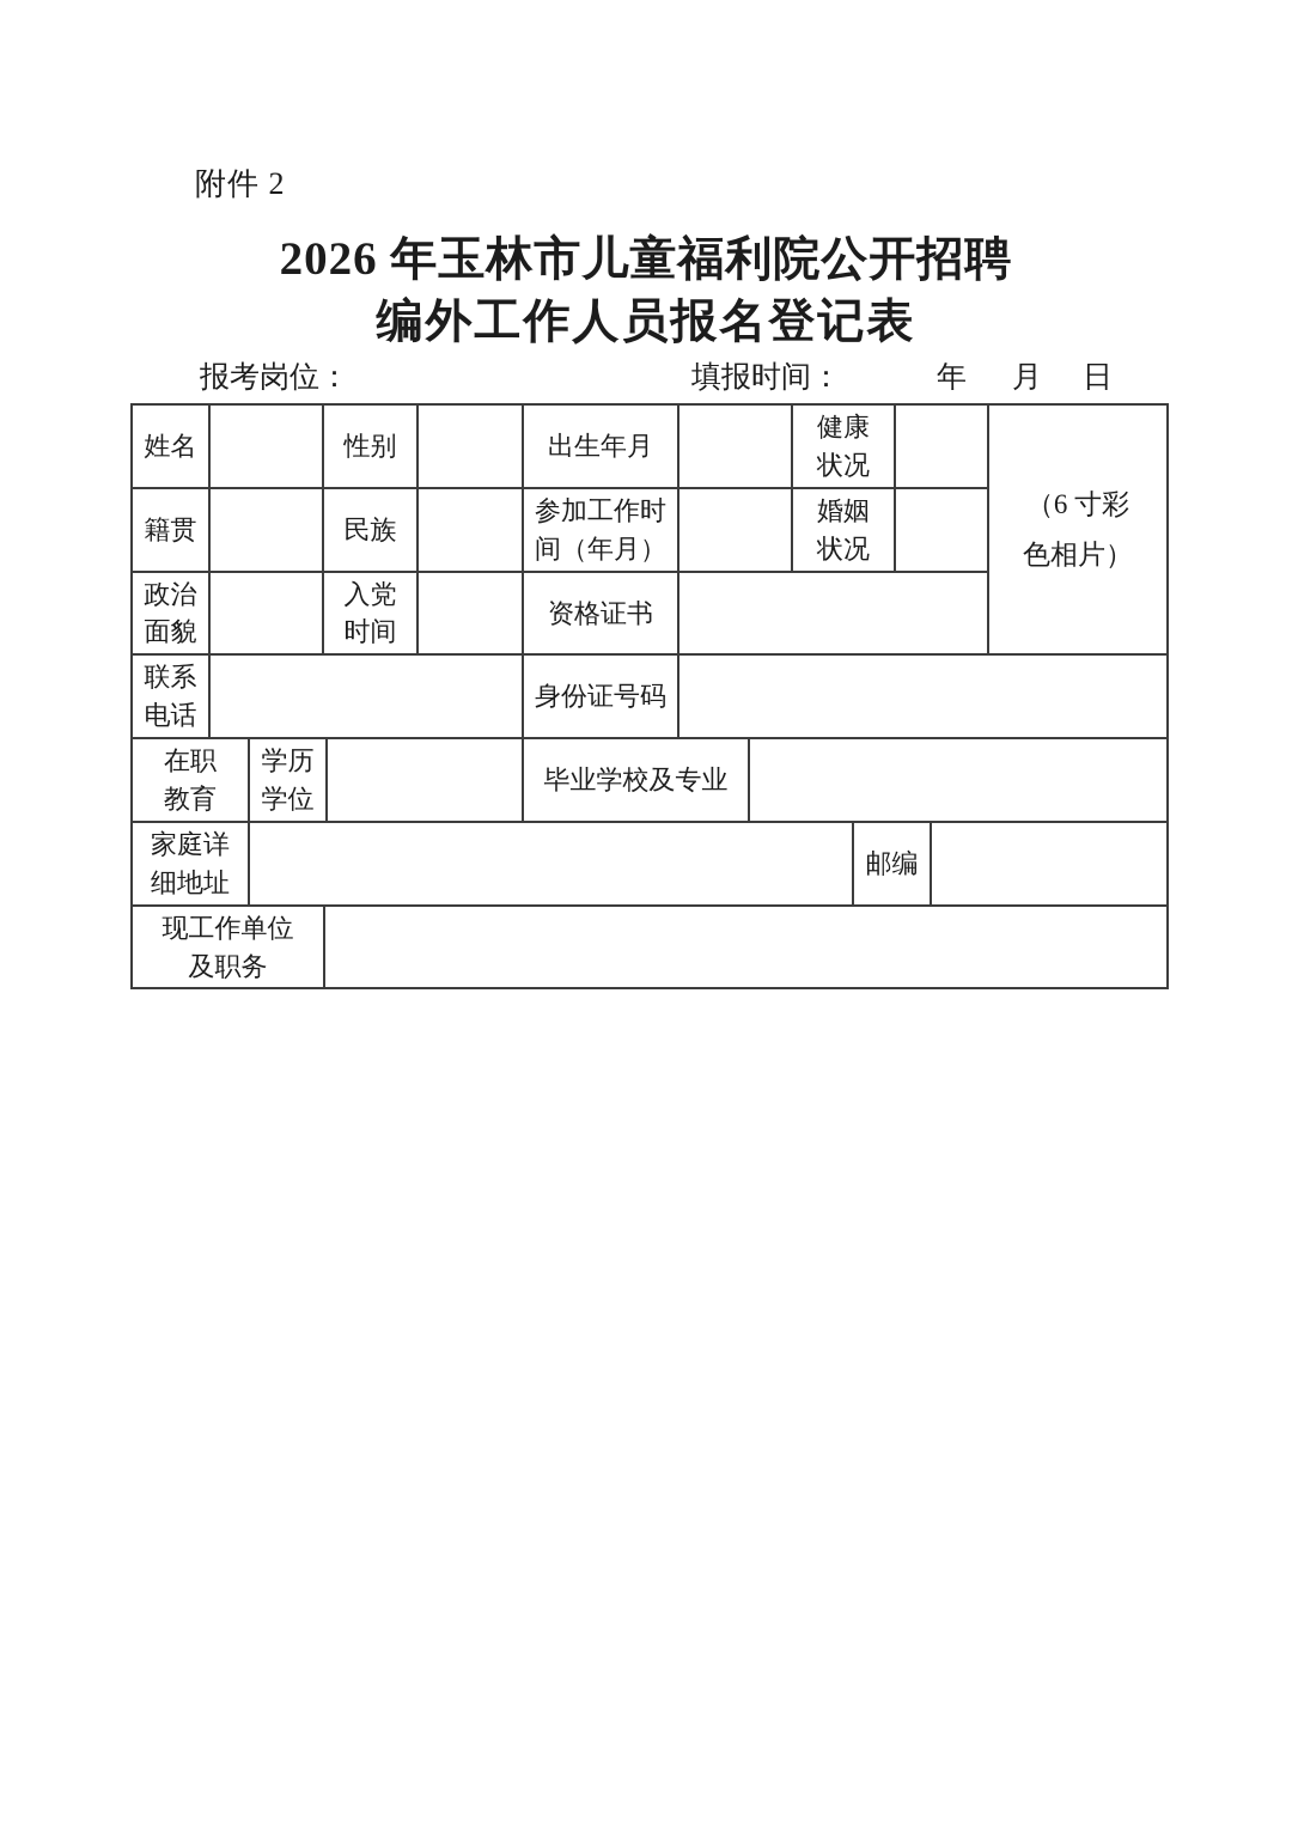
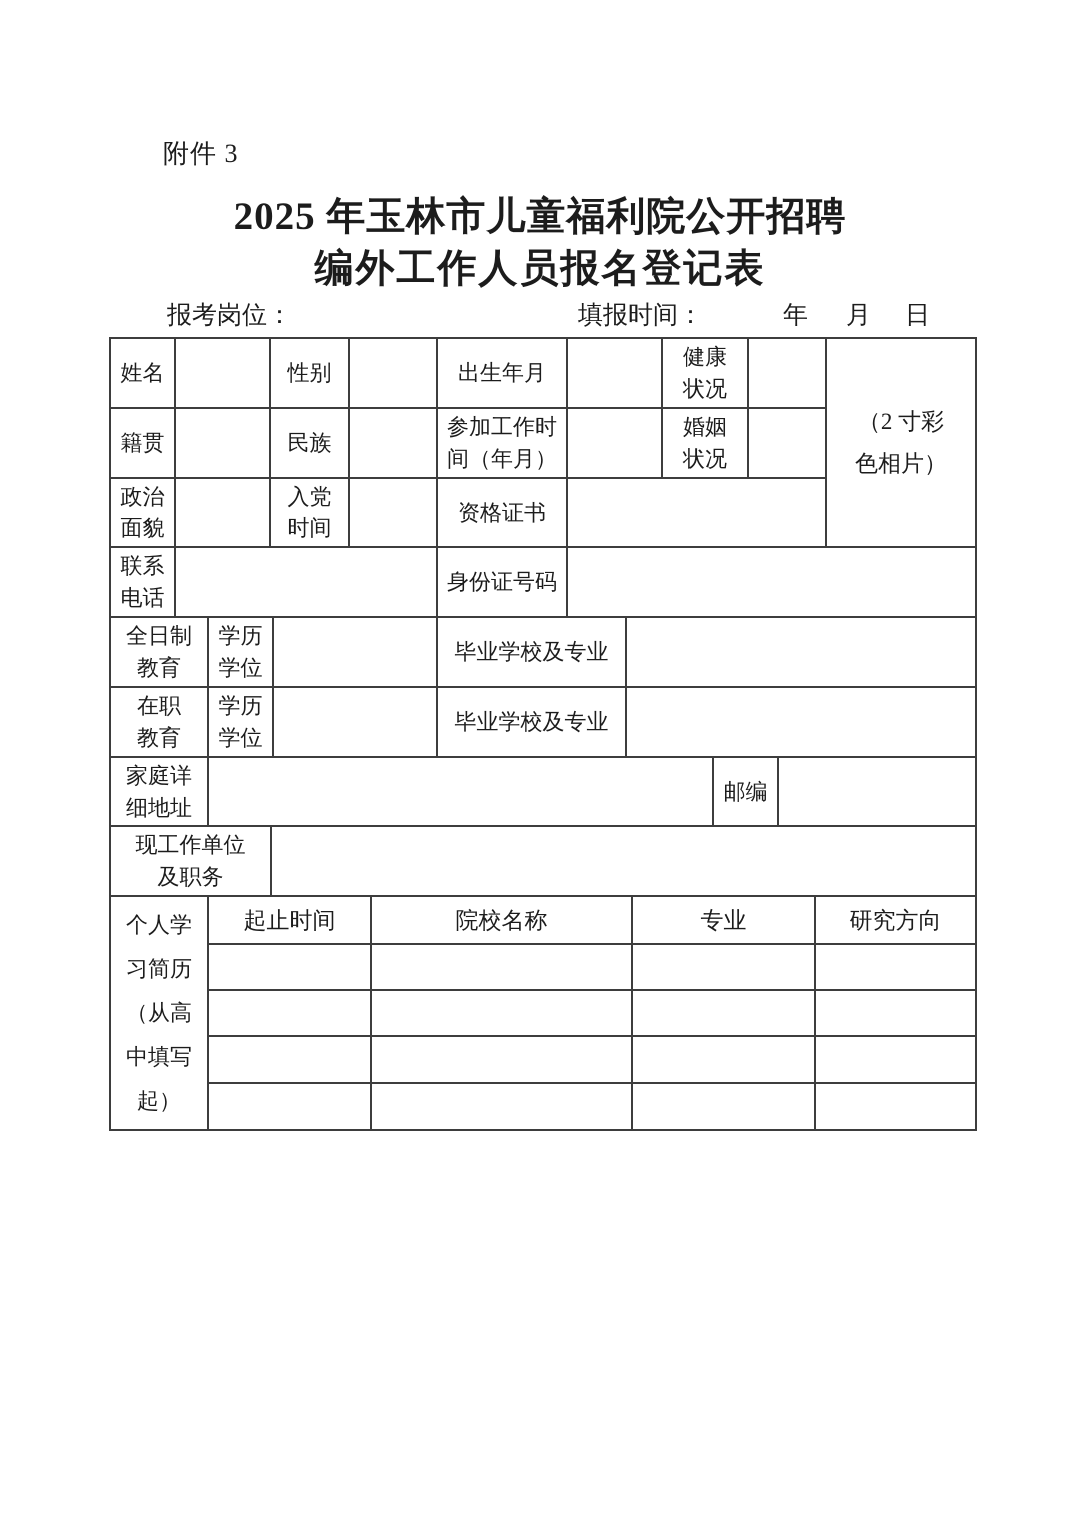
- 附件 2
+ 附件 3
- 2026 年玉林市儿童福利院公开招聘
+ 2025 年玉林市儿童福利院公开招聘
  编外工作人员报名登记表
  报考岗位：
  填报时间：
  年
  月
  日
- 姓名		性别		出生年月		健康 状况		（6 寸彩 色相片）
+ 姓名		性别		出生年月		健康 状况		（2 寸彩 色相片）
  籍贯		民族		参加工作时 间（年月）		婚姻 状况
  政治 面貌		入党 时间		资格证书
  联系 电话		身份证号码
+ 全日制 教育	学历 学位		毕业学校及专业
  在职 教育	学历 学位		毕业学校及专业
  家庭详 细地址		邮编
  现工作单位 及职务
+ 个人学 习简历 （从高 中填写 起）	起止时间	院校名称	专业	研究方向
